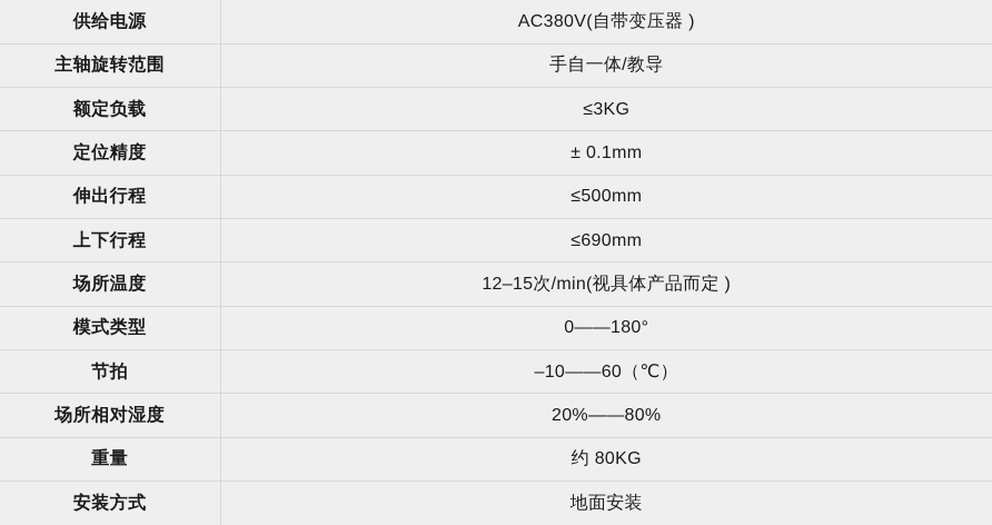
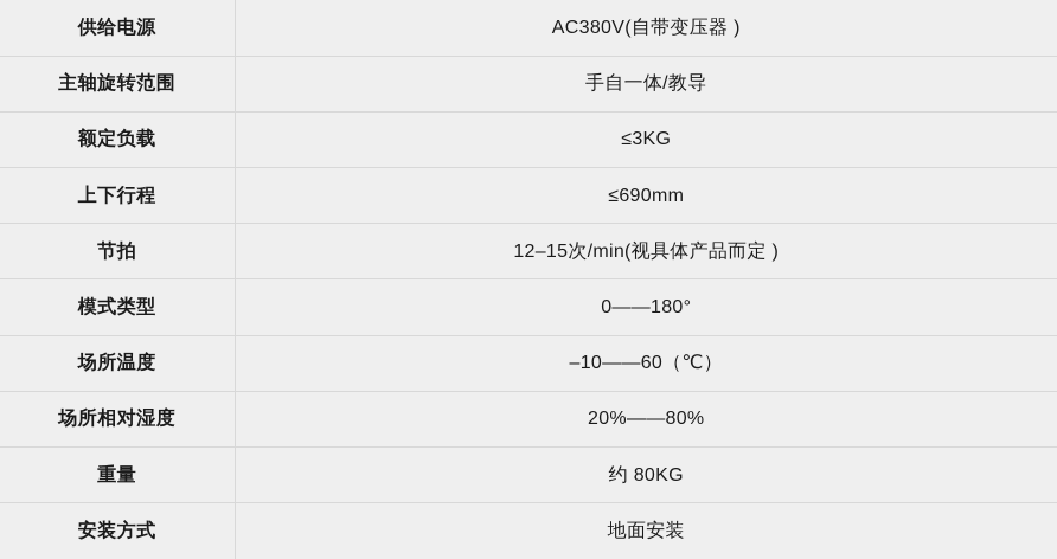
  供给电源	AC380V(自带变压器 )
  主轴旋转范围	手自一体/教导
  额定负载	≤3KG
- 定位精度	± 0.1mm
- 伸出行程	≤500mm
  上下行程	≤690mm
- 场所温度	12–15次/min(视具体产品而定 )
+ 节拍	12–15次/min(视具体产品而定 )
  模式类型	0——180°
- 节拍	–10——60（℃）
+ 场所温度	–10——60（℃）
  场所相对湿度	20%——80%
  重量	约 80KG
  安装方式	地面安装
